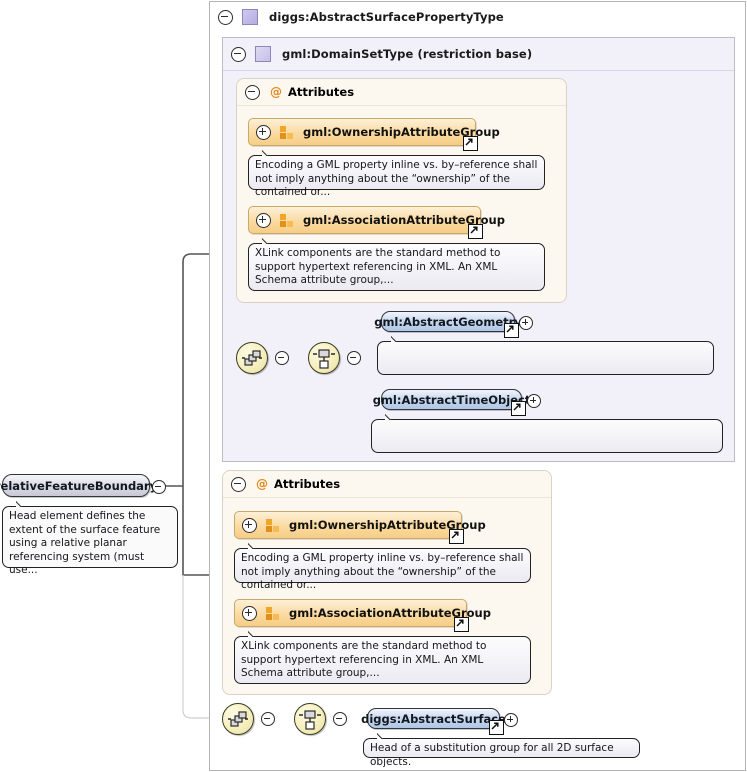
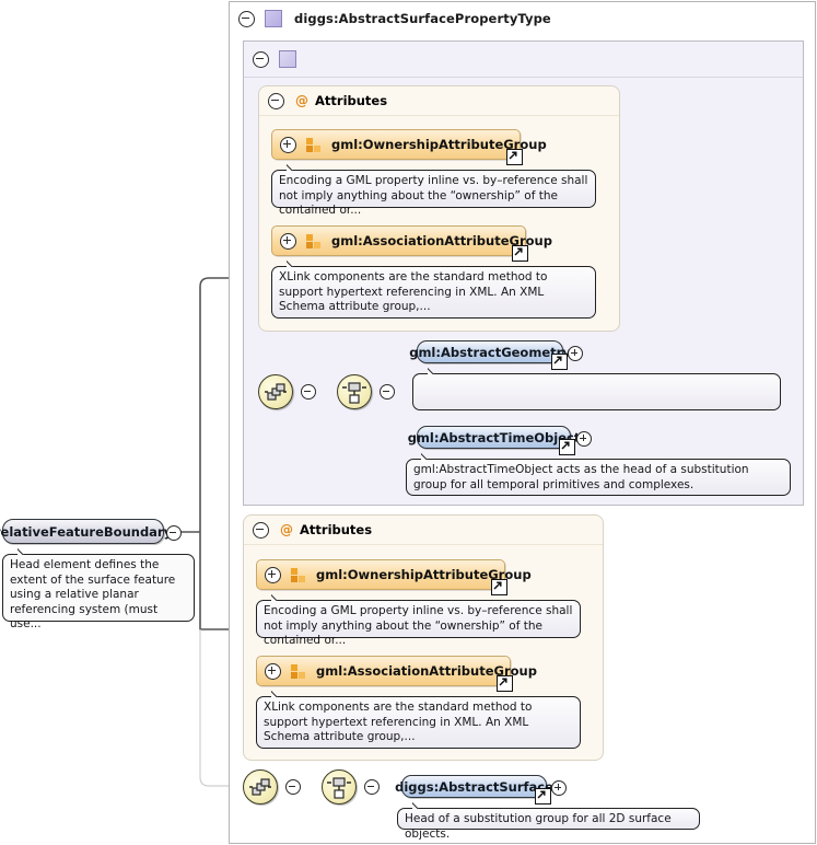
  elativeFeatureBoundar
  Head element defines the extent of the surface feature using a relative planar referencing system (must use...
  diggs:AbstractSurfacePropertyType
- gml:DomainSetType (restriction base)
  @
  Attributes
  gml:OwnershipAttributeGroup
  Encoding a GML property inline vs. by–reference shall not imply anything about the “ownership” of the contained or...
  gml:AssociationAttributeGroup
  XLink components are the standard method to support hypertext referencing in XML. An XML Schema attribute group,...
  gml:AbstractGeometr
  gml:AbstractTimeObjec
+ gml:AbstractTimeObject acts as the head of a substitution group for all temporal primitives and complexes.
  @
  Attributes
  gml:OwnershipAttributeGroup
  Encoding a GML property inline vs. by–reference shall not imply anything about the “ownership” of the contained or...
  gml:AssociationAttributeGroup
  XLink components are the standard method to support hypertext referencing in XML. An XML Schema attribute group,...
  diggs:AbstractSurface
  Head of a substitution group for all 2D surface objects.
